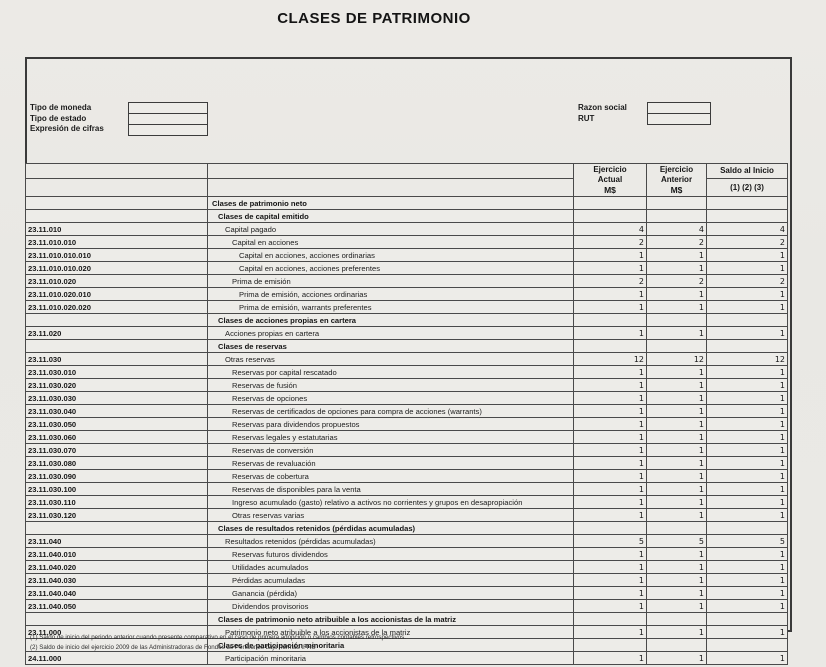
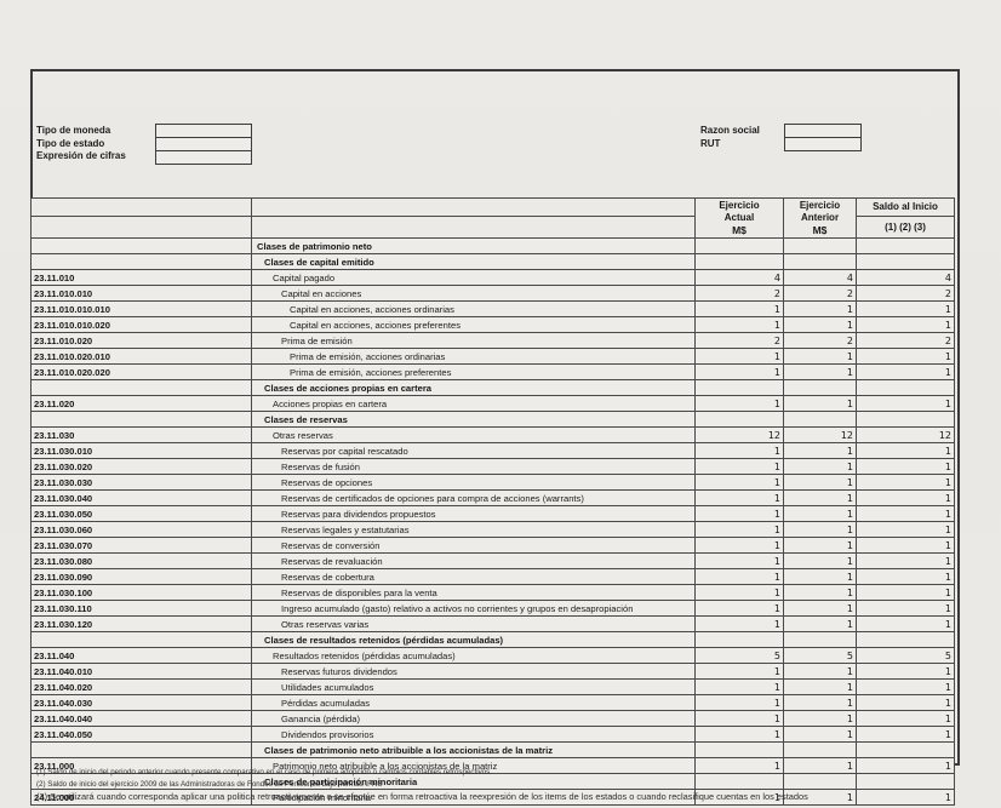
- CLASES DE PATRIMONIO
  Tipo de moneda
  Tipo de estado
  Expresión de cifras
  Razon social
  RUT
  		Ejercicio Actual M$	Ejercicio Anterior M$	Saldo al Inicio
  		(1) (2) (3)
  	Clases de patrimonio neto
  	Clases de capital emitido
  23.11.010	Capital pagado	4	4	4
  23.11.010.010	Capital en acciones	2	2	2
  23.11.010.010.010	Capital en acciones, acciones ordinarias	1	1	1
  23.11.010.010.020	Capital en acciones, acciones preferentes	1	1	1
  23.11.010.020	Prima de emisión	2	2	2
  23.11.010.020.010	Prima de emisión, acciones ordinarias	1	1	1
- 23.11.010.020.020	Prima de emisión, warrants preferentes	1	1	1
+ 23.11.010.020.020	Prima de emisión, acciones preferentes	1	1	1
  	Clases de acciones propias en cartera
  23.11.020	Acciones propias en cartera	1	1	1
  	Clases de reservas
  23.11.030	Otras reservas	12	12	12
  23.11.030.010	Reservas por capital rescatado	1	1	1
  23.11.030.020	Reservas de fusión	1	1	1
  23.11.030.030	Reservas de opciones	1	1	1
  23.11.030.040	Reservas de certificados de opciones para compra de acciones (warrants)	1	1	1
  23.11.030.050	Reservas para dividendos propuestos	1	1	1
  23.11.030.060	Reservas legales y estatutarias	1	1	1
  23.11.030.070	Reservas de conversión	1	1	1
  23.11.030.080	Reservas de revaluación	1	1	1
  23.11.030.090	Reservas de cobertura	1	1	1
  23.11.030.100	Reservas de disponibles para la venta	1	1	1
  23.11.030.110	Ingreso acumulado (gasto) relativo a activos no corrientes y grupos en desapropiación	1	1	1
  23.11.030.120	Otras reservas varias	1	1	1
  	Clases de resultados retenidos (pérdidas acumuladas)
  23.11.040	Resultados retenidos (pérdidas acumuladas)	5	5	5
  23.11.040.010	Reservas futuros dividendos	1	1	1
  23.11.040.020	Utilidades acumulados	1	1	1
  23.11.040.030	Pérdidas acumuladas	1	1	1
  23.11.040.040	Ganancia (pérdida)	1	1	1
  23.11.040.050	Dividendos provisorios	1	1	1
  	Clases de patrimonio neto atribuible a los accionistas de la matriz
  23.11.000	Patrimonio neto atribuible a los accionistas de la matriz	1	1	1
  	Clases de participación minoritaria
  24.11.000	Participación minoritaria	1	1	1
+ (3) Se utilizará cuando corresponda aplicar una politica retroactivamente o se efectúe en forma retroactiva la reexpresión de los items de los estados o cuando reclasifique cuentas en los estados
